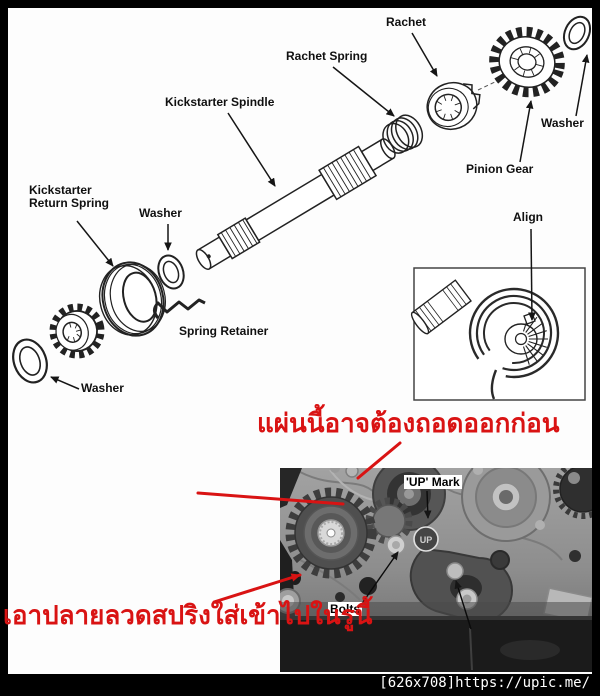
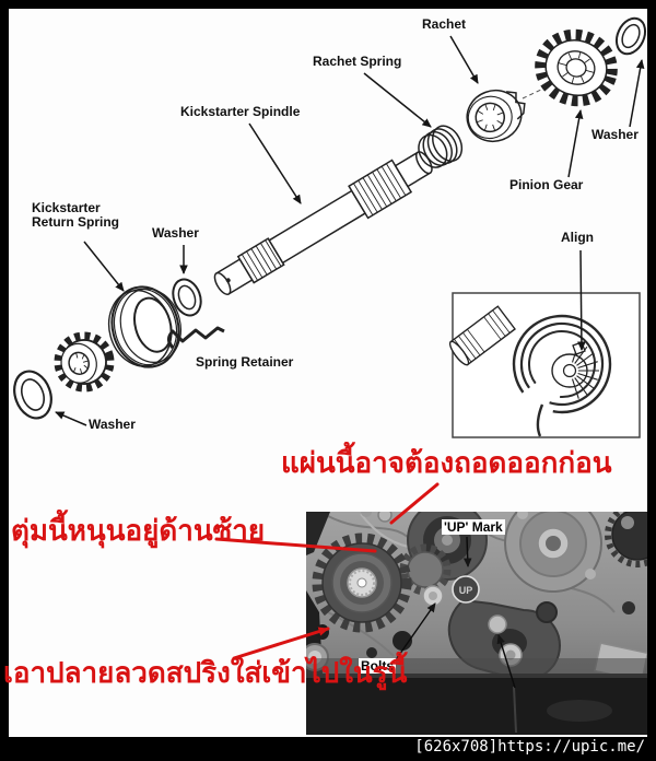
  UP
  Kickstarter Spindle
  Rachet
  Rachet Spring
  Pinion Gear
  Washer
  Kickstarter
  Return Spring
  Washer
  Spring Retainer
  Washer
  Align
  'UP' Mark
  Bolts
  แผ่นนี้อาจต้องถอดออกก่อน
+ ตุ่มนี้หนุนอยู่ด้านซ้าย
  เอาปลายลวดสปริงใส่เข้าไปในรูนี้
  [626x708]https://upic.me/
